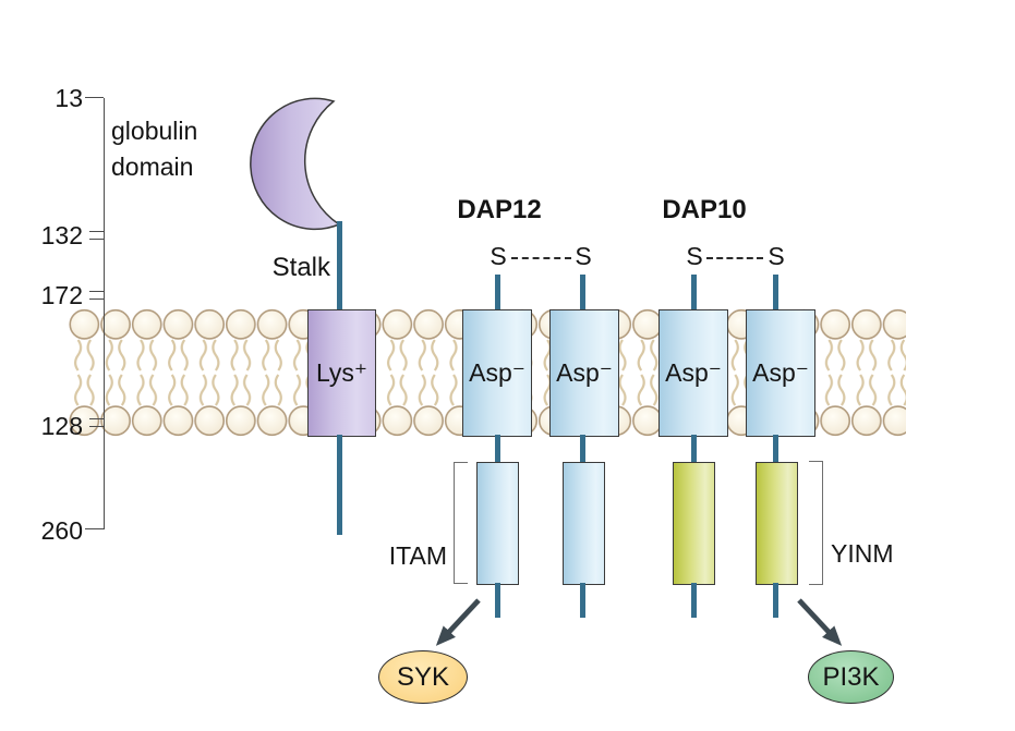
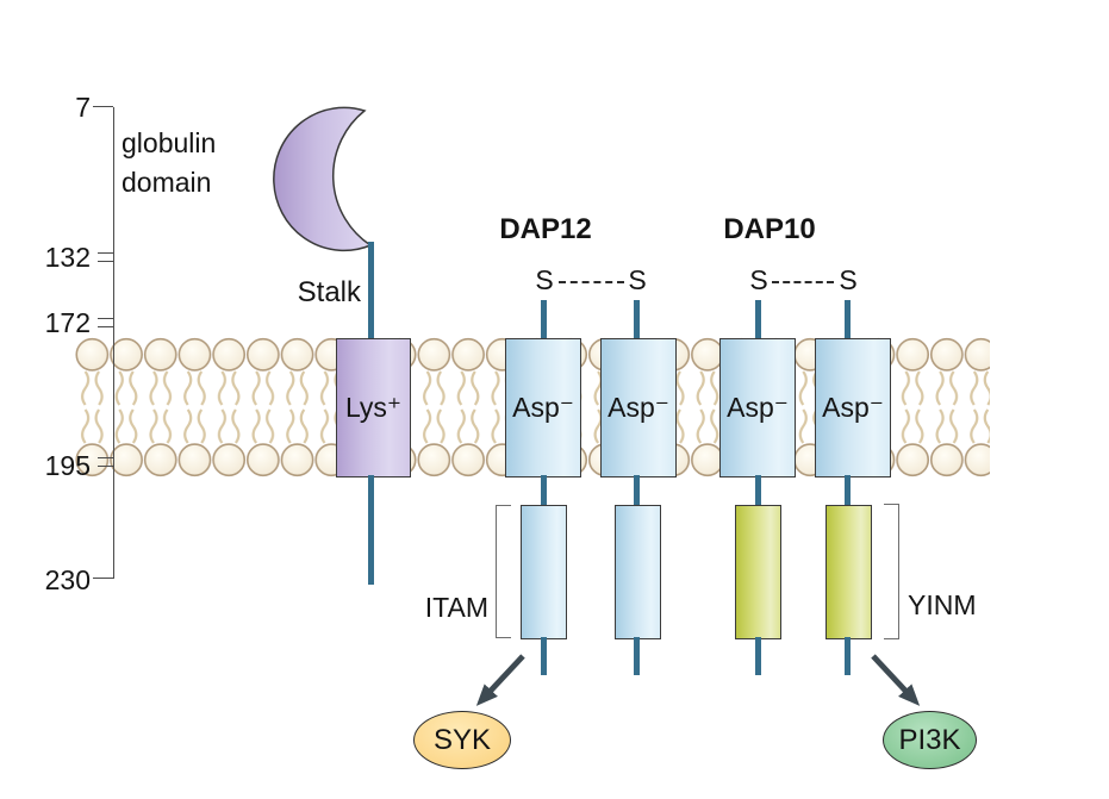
- 13
+ 7
  132
  172
- 128
+ 195
- 260
+ 230
  globulin
  domain
  Stalk
  Lys⁺
  DAP12
  S
  S
  Asp⁻
  Asp⁻
  ITAM
  DAP10
  S
  S
  Asp⁻
  Asp⁻
  YINM
  SYK
  PI3K
